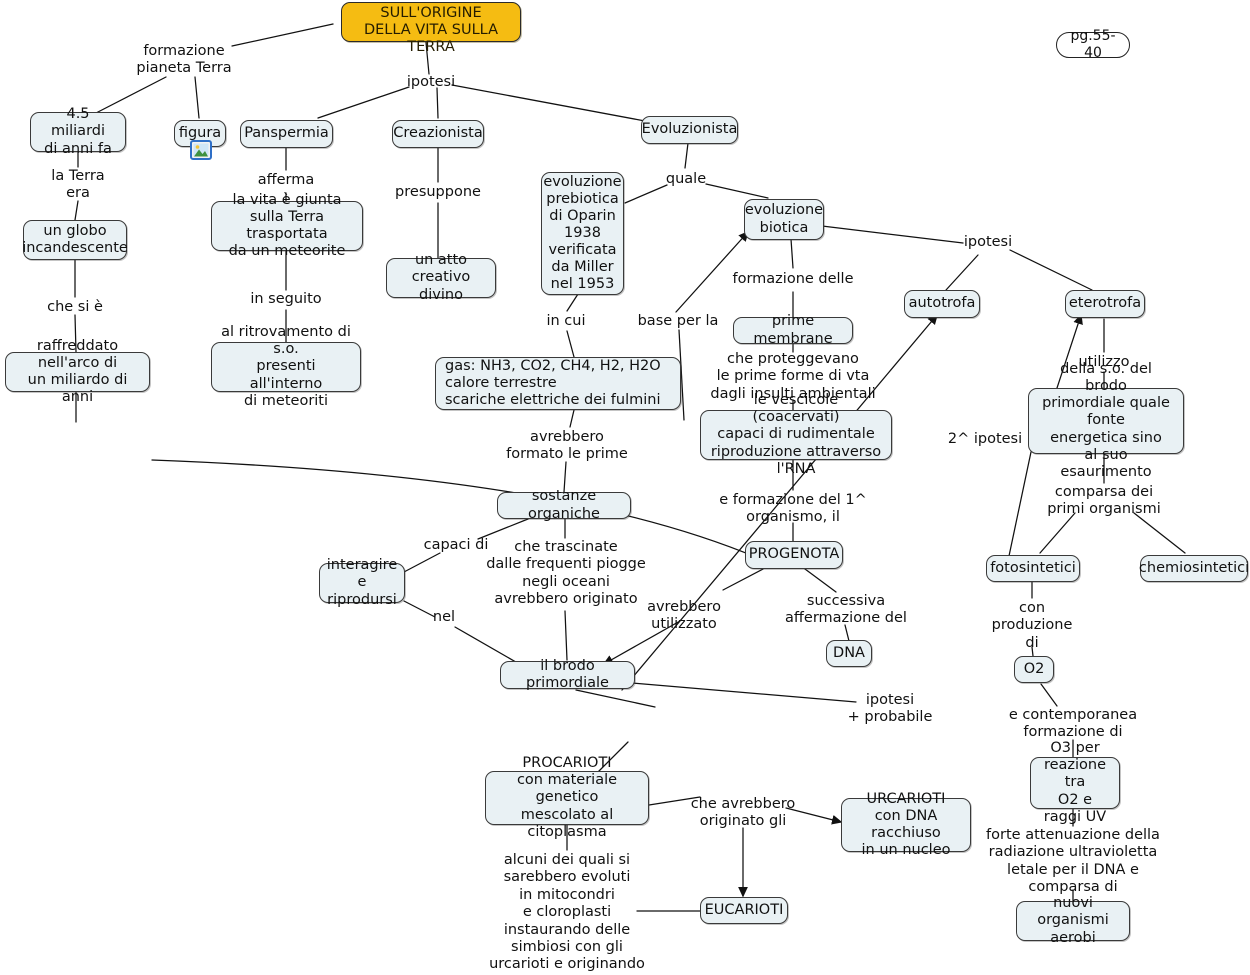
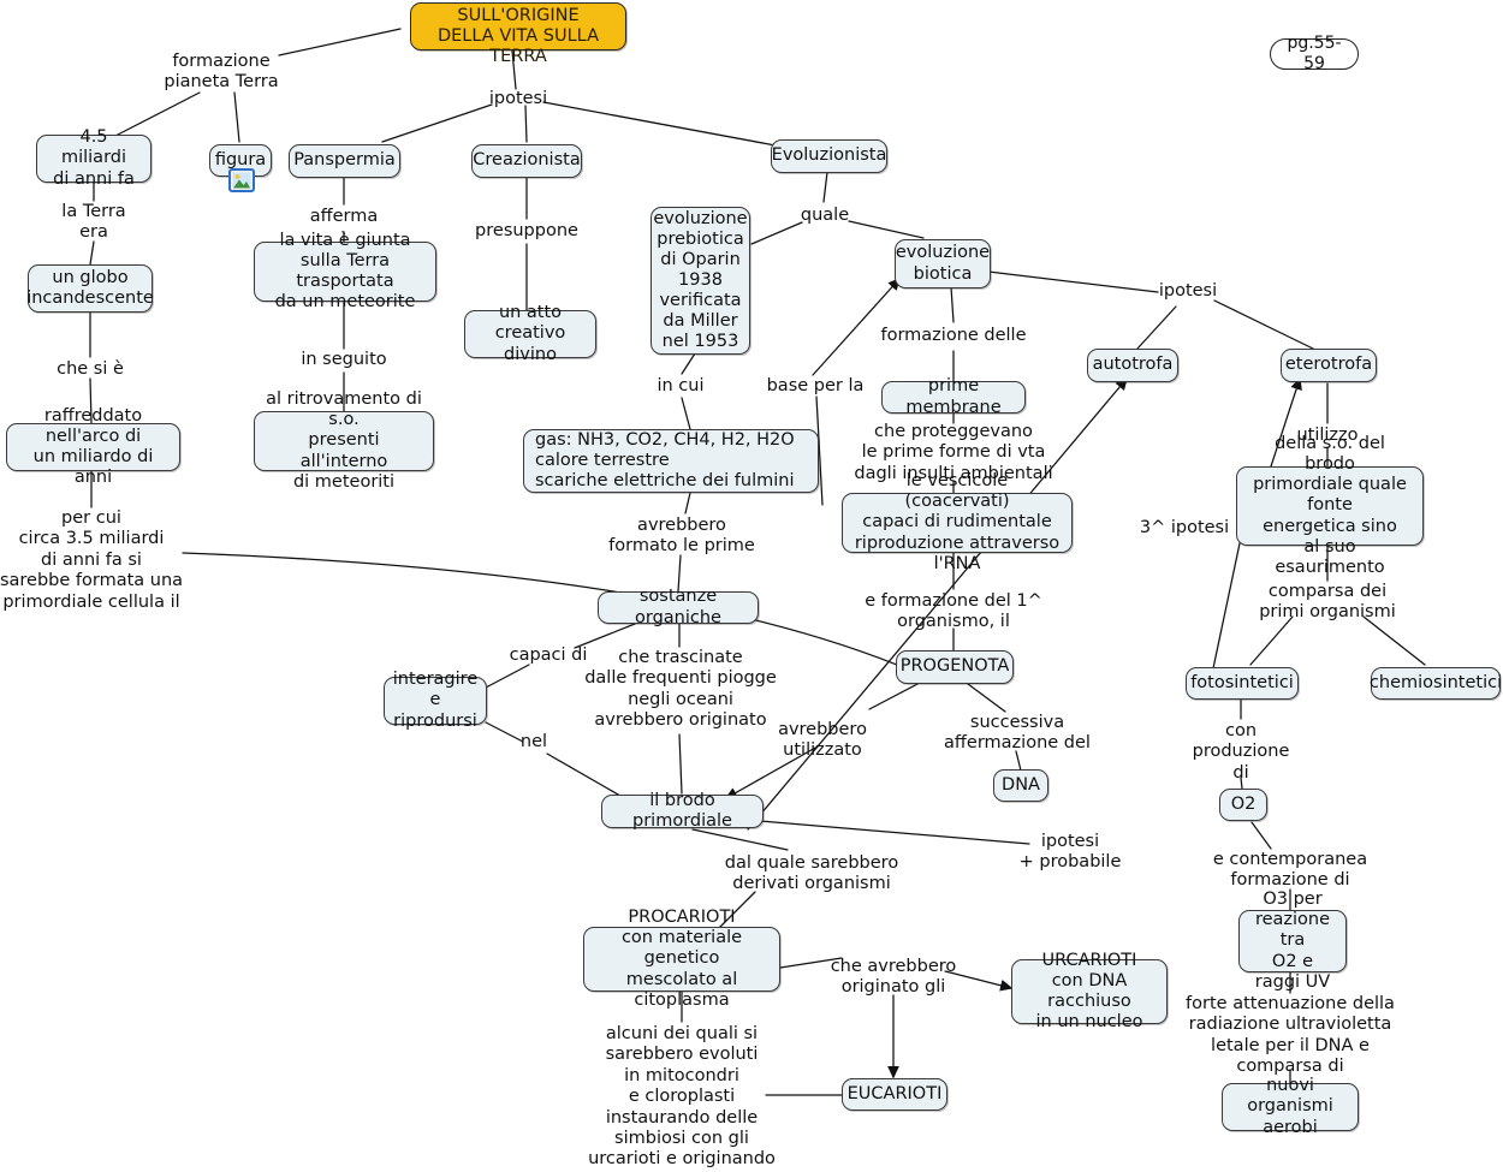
  DELLA VITA SULLA TERRA
- pg.55-40
+ pg.55-59
  4.5 miliardi
  di anni fa
  figura
  Panspermia
  Creazionista
  Evoluzionista
  un globo
  incandescente
  la vita è giunta
  sulla Terra trasportata
  da un meteorite
  un atto creativo
  divino
  evoluzione
  prebiotica
  di Oparin
  1938
  verificata
  da Miller
  nel 1953
  evoluzione
  biotica
  autotrofa
  eterotrofa
  raffreddato nell'arco di
  un miliardo di anni
  al ritrovamento di s.o.
  presenti all'interno
  di meteoriti
  gas: NH3, CO2, CH4, H2, H2O
  calore terrestre
  scariche elettriche dei fulmini
  prime membrane
  primordiale quale fonte
  energetica sino
  al suo esaurimento
  capaci di rudimentale
  riproduzione attraverso l'RNA
  sostanze organiche
  interagire
  e riprodursi
  PROGENOTA
  DNA
  fotosintetici
  chemiosintetici
  O2
  il brodo primordiale
  O3 per
  reazione tra
  O2 e raggi UV
  PROCARIOTI
  con materiale genetico
  mescolato al citoplasma
  URCARIOTI
  con DNA racchiuso
  in un nucleo
  EUCARIOTI
  nuovi organismi
  aerobi
  formazione
  pianeta Terra
  ipotesi
  la Terra
  era
  afferma
  presuppone
  quale
  ipotesi
  che si è
  in seguito
  in cui
  base per la
  formazione delle
  utilizzo
  che proteggevano
  le prime forme di vta
  dagli insulti ambientali
+ per cui
+ circa 3.5 miliardi
+ di anni fa si
+ sarebbe formata una
+ primordiale cellula il
  avrebbero
  formato le prime
- 2^ ipotesi
+ 3^ ipotesi
  comparsa dei
  primi organismi
  capaci di
  che trascinate
  dalle frequenti piogge
  negli oceani
  avrebbero originato
  e formazione del 1^
  organismo, il
  con
  produzione
  di
  nel
  avrebbero
  utilizzato
  successiva
  affermazione del
  e contemporanea
  formazione di
  ipotesi
  + probabile
+ dal quale sarebbero
+ derivati organismi
  forte attenuazione della
  radiazione ultravioletta
  letale per il DNA e
  comparsa di
  che avrebbero
  originato gli
  alcuni dei quali si
  sarebbero evoluti
  in mitocondri
  e cloroplasti
  instaurando delle
  simbiosi con gli
  urcarioti e originando
